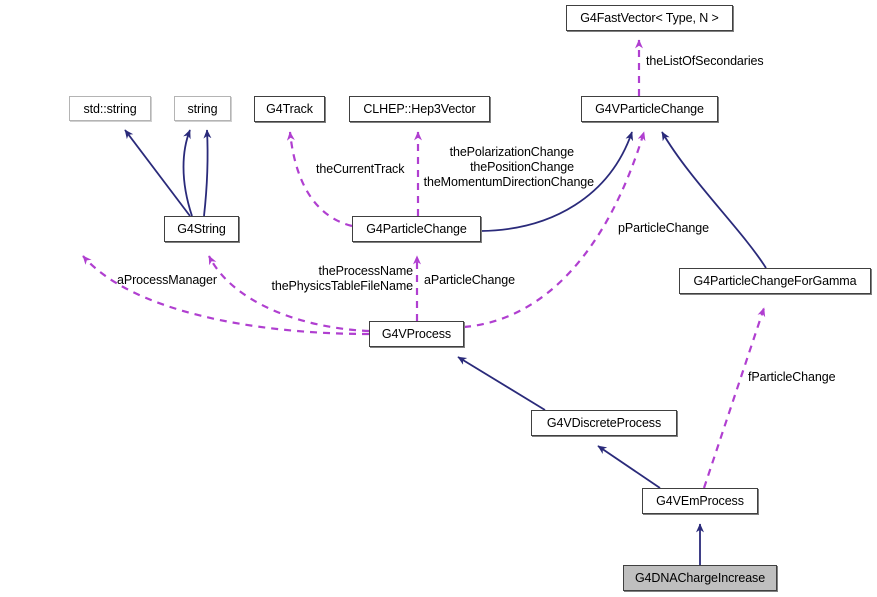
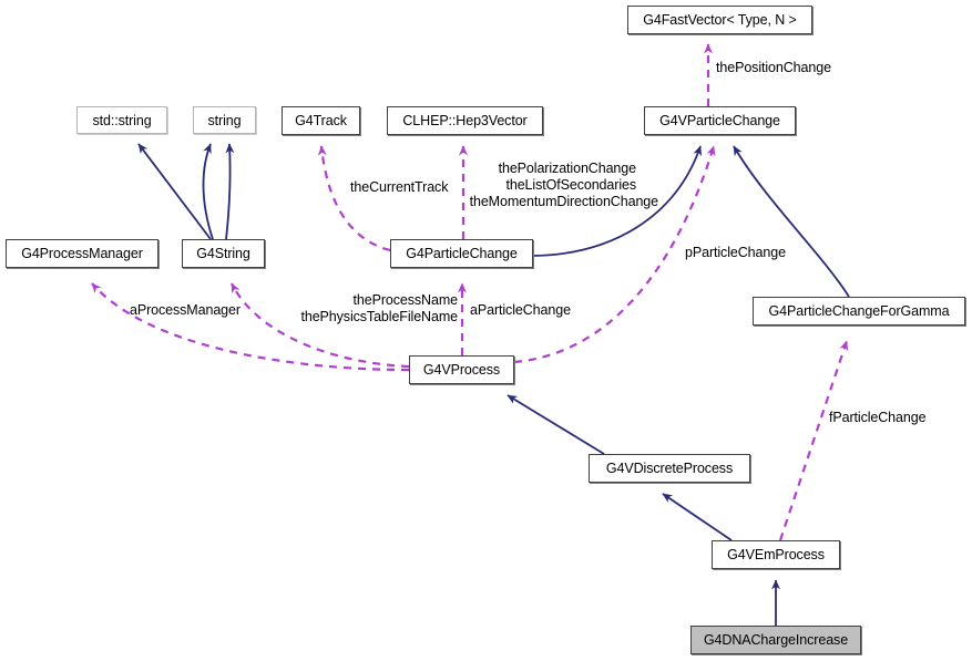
  G4FastVector< Type, N >
  std::string
  string
  G4Track
  CLHEP::Hep3Vector
  G4VParticleChange
+ G4ProcessManager
  G4String
  G4ParticleChange
  G4ParticleChangeForGamma
  G4VProcess
  G4VDiscreteProcess
  G4VEmProcess
  G4DNAChargeIncrease
- theListOfSecondaries
+ thePositionChange
  thePolarizationChange
- thePositionChange
+ theListOfSecondaries
  theMomentumDirectionChange
  theCurrentTrack
  pParticleChange
  aProcessManager
  theProcessName
  thePhysicsTableFileName
  aParticleChange
  fParticleChange
